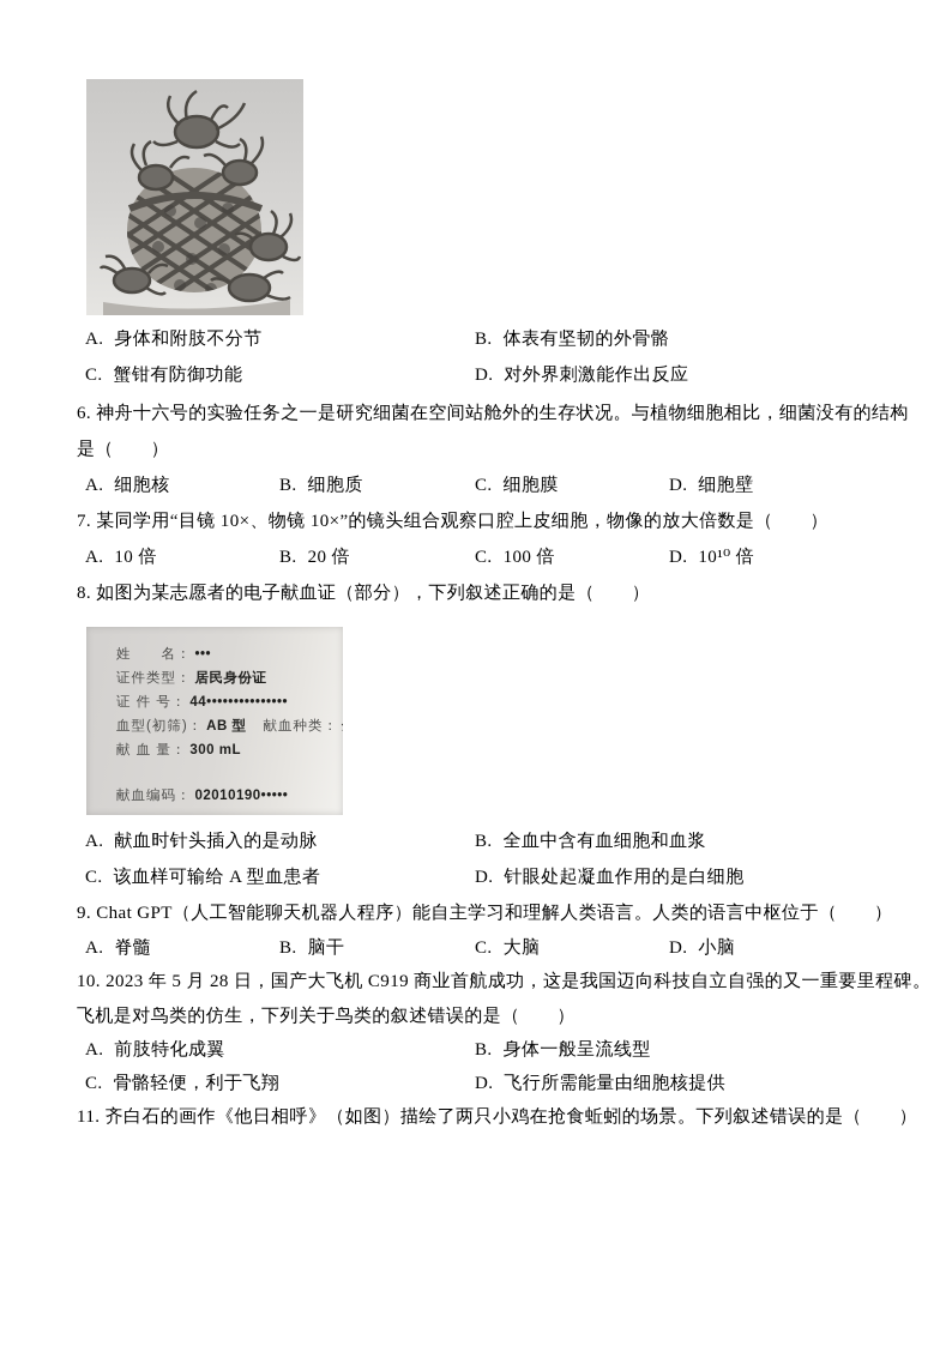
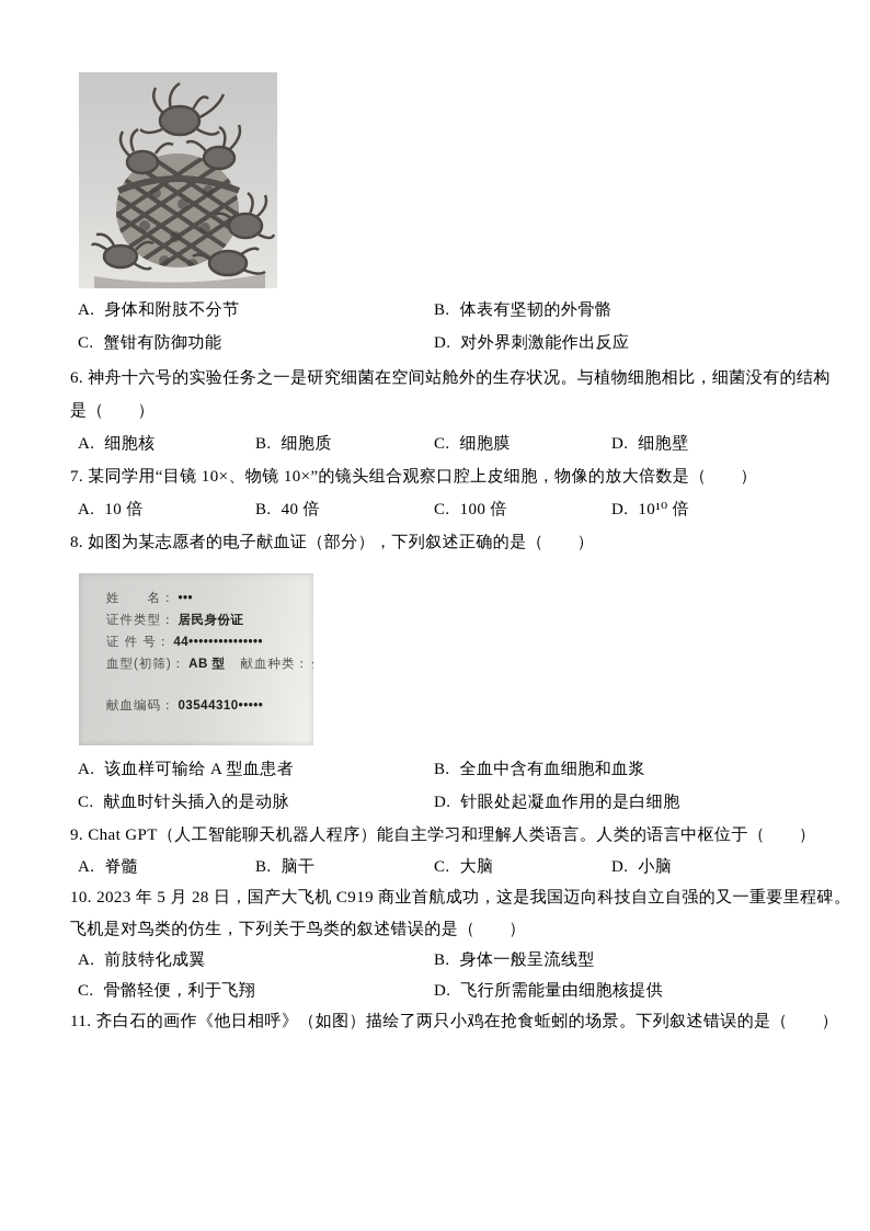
  A. 身体和附肢不分节
  B. 体表有坚韧的外骨骼
  C. 蟹钳有防御功能
  D. 对外界刺激能作出反应
  6. 神舟十六号的实验任务之一是研究细菌在空间站舱外的生存状况。与植物细胞相比，细菌没有的结构
  是（ ）
  A. 细胞核
  B. 细胞质
  C. 细胞膜
  D. 细胞壁
  7. 某同学用“目镜 10×、物镜 10×”的镜头组合观察口腔上皮细胞，物像的放大倍数是（ ）
  A. 10 倍
- B. 20 倍
+ B. 40 倍
  C. 100 倍
  D. 10¹⁰ 倍
  8. 如图为某志愿者的电子献血证（部分），下列叙述正确的是（ ）
  姓 名： •••
  证件类型： 居民身份证
  证 件 号： 44•••••••••••••••
  血型(初筛)： AB 型 献血种类：
- 献 血 量： 300 mL
- 献血编码： 02010190•••••
+ 献血编码： 03544310•••••
- A. 献血时针头插入的是动脉
+ A. 该血样可输给 A 型血患者
  B. 全血中含有血细胞和血浆
- C. 该血样可输给 A 型血患者
+ C. 献血时针头插入的是动脉
  D. 针眼处起凝血作用的是白细胞
  9. Chat GPT（人工智能聊天机器人程序）能自主学习和理解人类语言。人类的语言中枢位于（ ）
  A. 脊髓
  B. 脑干
  C. 大脑
  D. 小脑
  10. 2023 年 5 月 28 日，国产大飞机 C919 商业首航成功，这是我国迈向科技自立自强的又一重要里程碑。
  飞机是对鸟类的仿生，下列关于鸟类的叙述错误的是（ ）
  A. 前肢特化成翼
  B. 身体一般呈流线型
  C. 骨骼轻便，利于飞翔
  D. 飞行所需能量由细胞核提供
  11. 齐白石的画作《他日相呼》（如图）描绘了两只小鸡在抢食蚯蚓的场景。下列叙述错误的是（ ）
